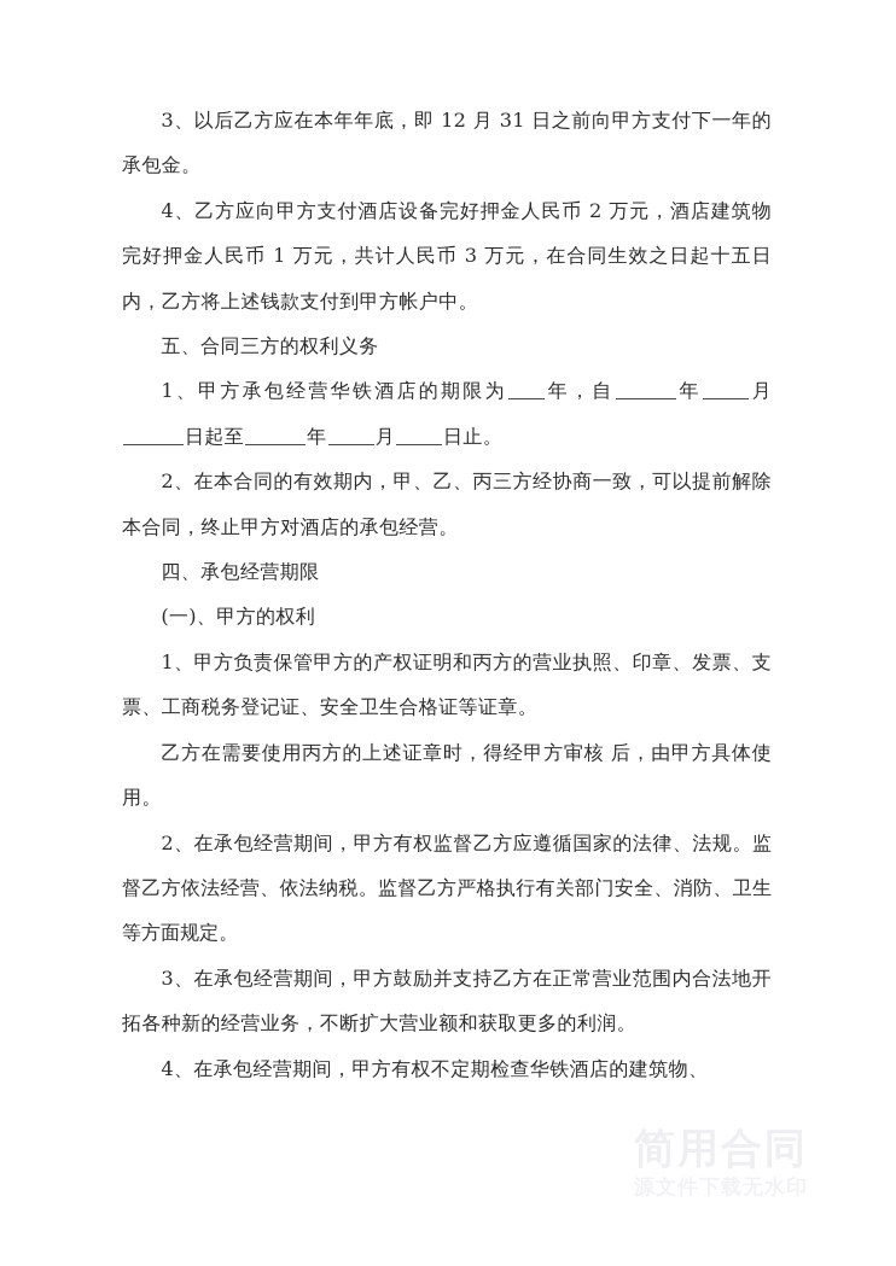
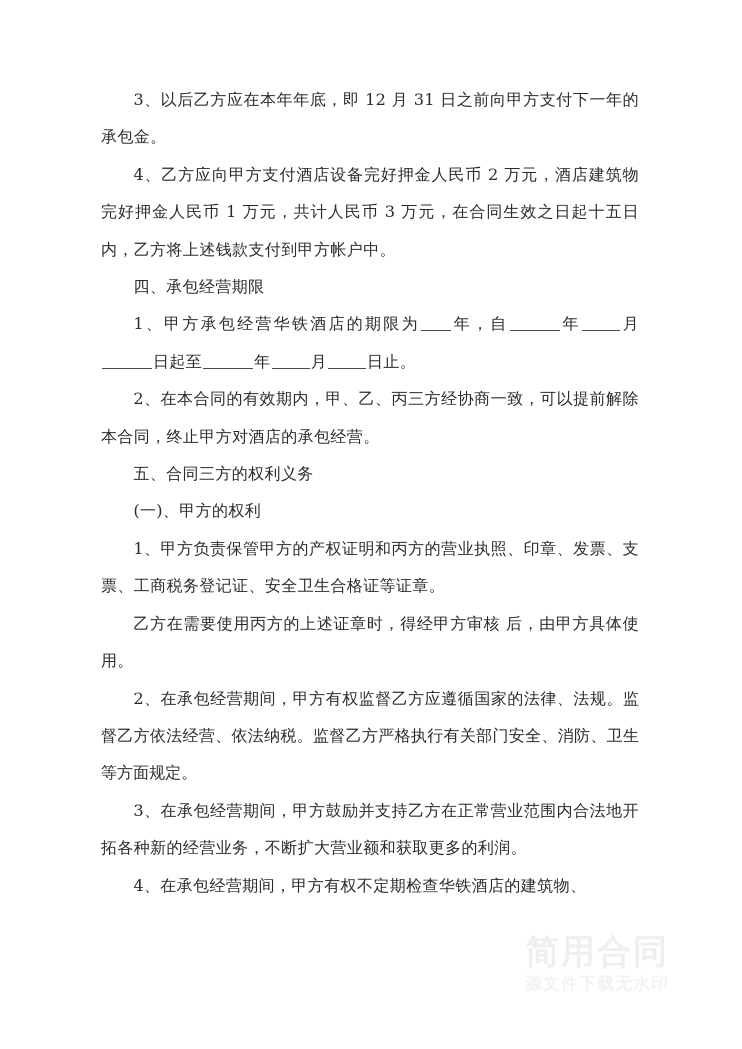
  3、以后乙方应在本年年底，即 12 月 31 日之前向甲方支付下一年的承包金。
  4、乙方应向甲方支付酒店设备完好押金人民币 2 万元，酒店建筑物完好押金人民币 1 万元，共计人民币 3 万元，在合同生效之日起十五日内，乙方将上述钱款支付到甲方帐户中。
- 五、合同三方的权利义务
+ 四、承包经营期限
  1、甲方承包经营华铁酒店的期限为 年，自 年 月日起至 年 月 日止。
  2、在本合同的有效期内，甲、乙、丙三方经协商一致，可以提前解除本合同，终止甲方对酒店的承包经营。
- 四、承包经营期限
+ 五、合同三方的权利义务
  (一)、甲方的权利
  1、甲方负责保管甲方的产权证明和丙方的营业执照、印章、发票、支票、工商税务登记证、安全卫生合格证等证章。
  乙方在需要使用丙方的上述证章时，得经甲方审核 后，由甲方具体使用。
  2、在承包经营期间，甲方有权监督乙方应遵循国家的法律、法规。监督乙方依法经营、依法纳税。监督乙方严格执行有关部门安全、消防、卫生等方面规定。
  3、在承包经营期间，甲方鼓励并支持乙方在正常营业范围内合法地开拓各种新的经营业务，不断扩大营业额和获取更多的利润。
  4、在承包经营期间，甲方有权不定期检查华铁酒店的建筑物、
